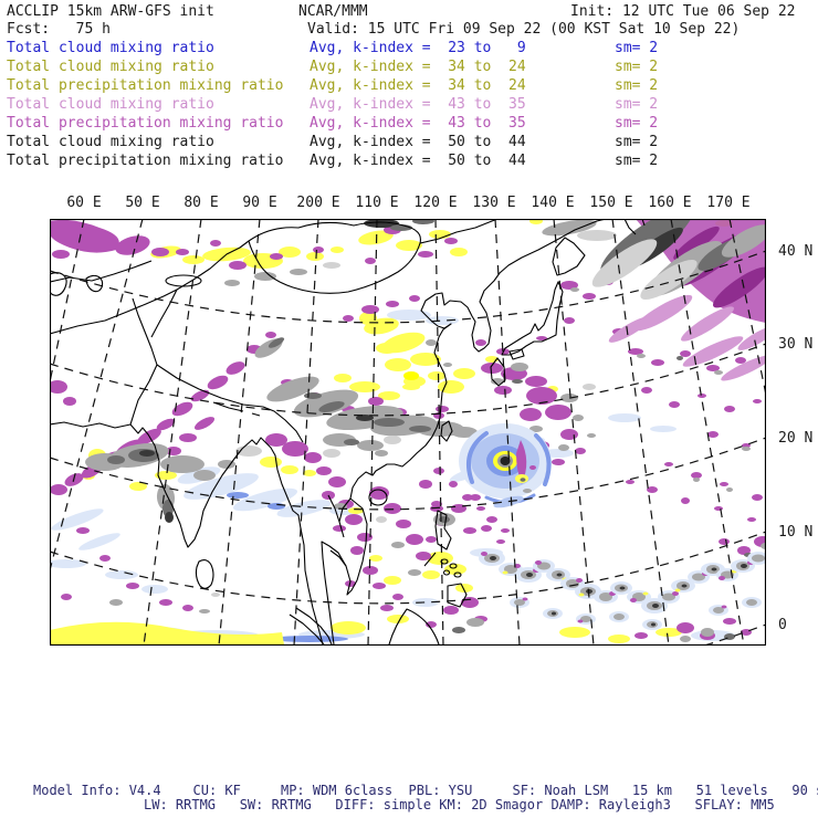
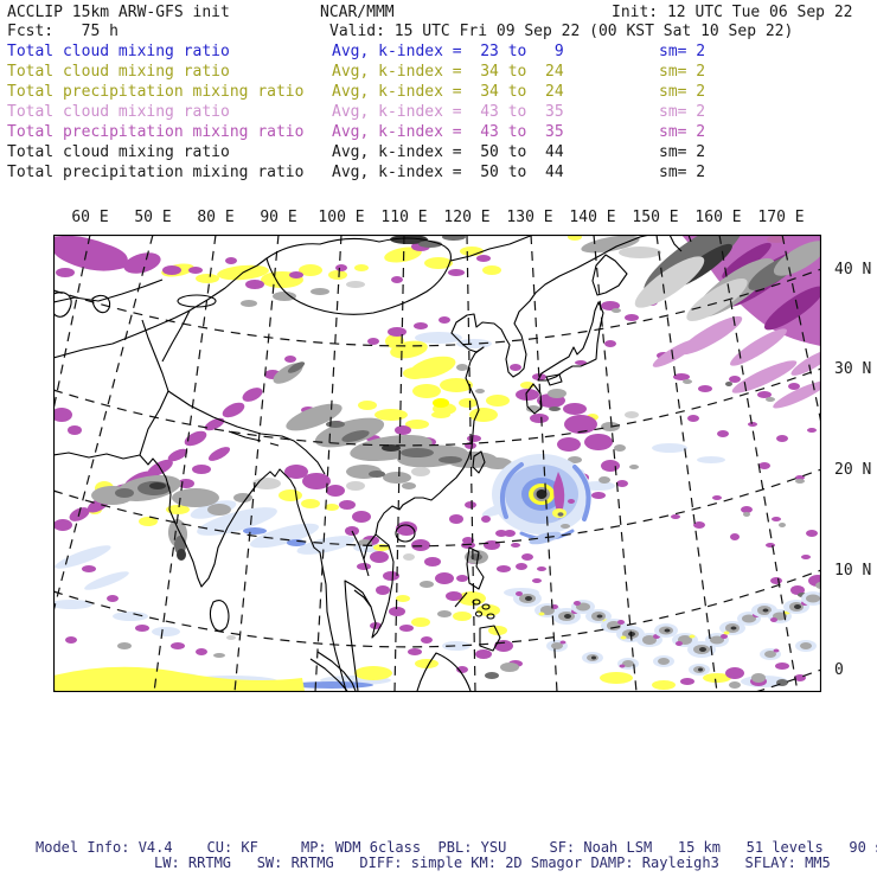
  ACCLIP 15km ARW-GFS init
  NCAR/MMM
  Init: 12 UTC Tue 06 Sep 22
  Fcst: 75 h
  Valid: 15 UTC Fri 09 Sep 22 (00 KST Sat 10 Sep 22)
  Total cloud mixing ratio
  Avg, k-index = 23 to 9
  sm= 2
  Total cloud mixing ratio
  Avg, k-index = 34 to 24
  sm= 2
  Total precipitation mixing ratio
  Avg, k-index = 34 to 24
  sm= 2
  Total cloud mixing ratio
  Avg, k-index = 43 to 35
  sm= 2
  Total precipitation mixing ratio
  Avg, k-index = 43 to 35
  sm= 2
  Total cloud mixing ratio
  Avg, k-index = 50 to 44
  sm= 2
  Total precipitation mixing ratio
  Avg, k-index = 50 to 44
  sm= 2
  60 E
  50 E
  80 E
  90 E
- 200 E
+ 100 E
  110 E
  120 E
  130 E
  140 E
  150 E
  160 E
  170 E
  40 N
  30 N
  20 N
  10 N
  0
  Model Info: V4.4 CU: KF MP: WDM 6class PBL: YSU SF: Noah LSM 15 km 51 levels 90
  LW: RRTMG SW: RRTMG DIFF: simple KM: 2D Smagor DAMP: Rayleigh3 SFLAY: MM5
